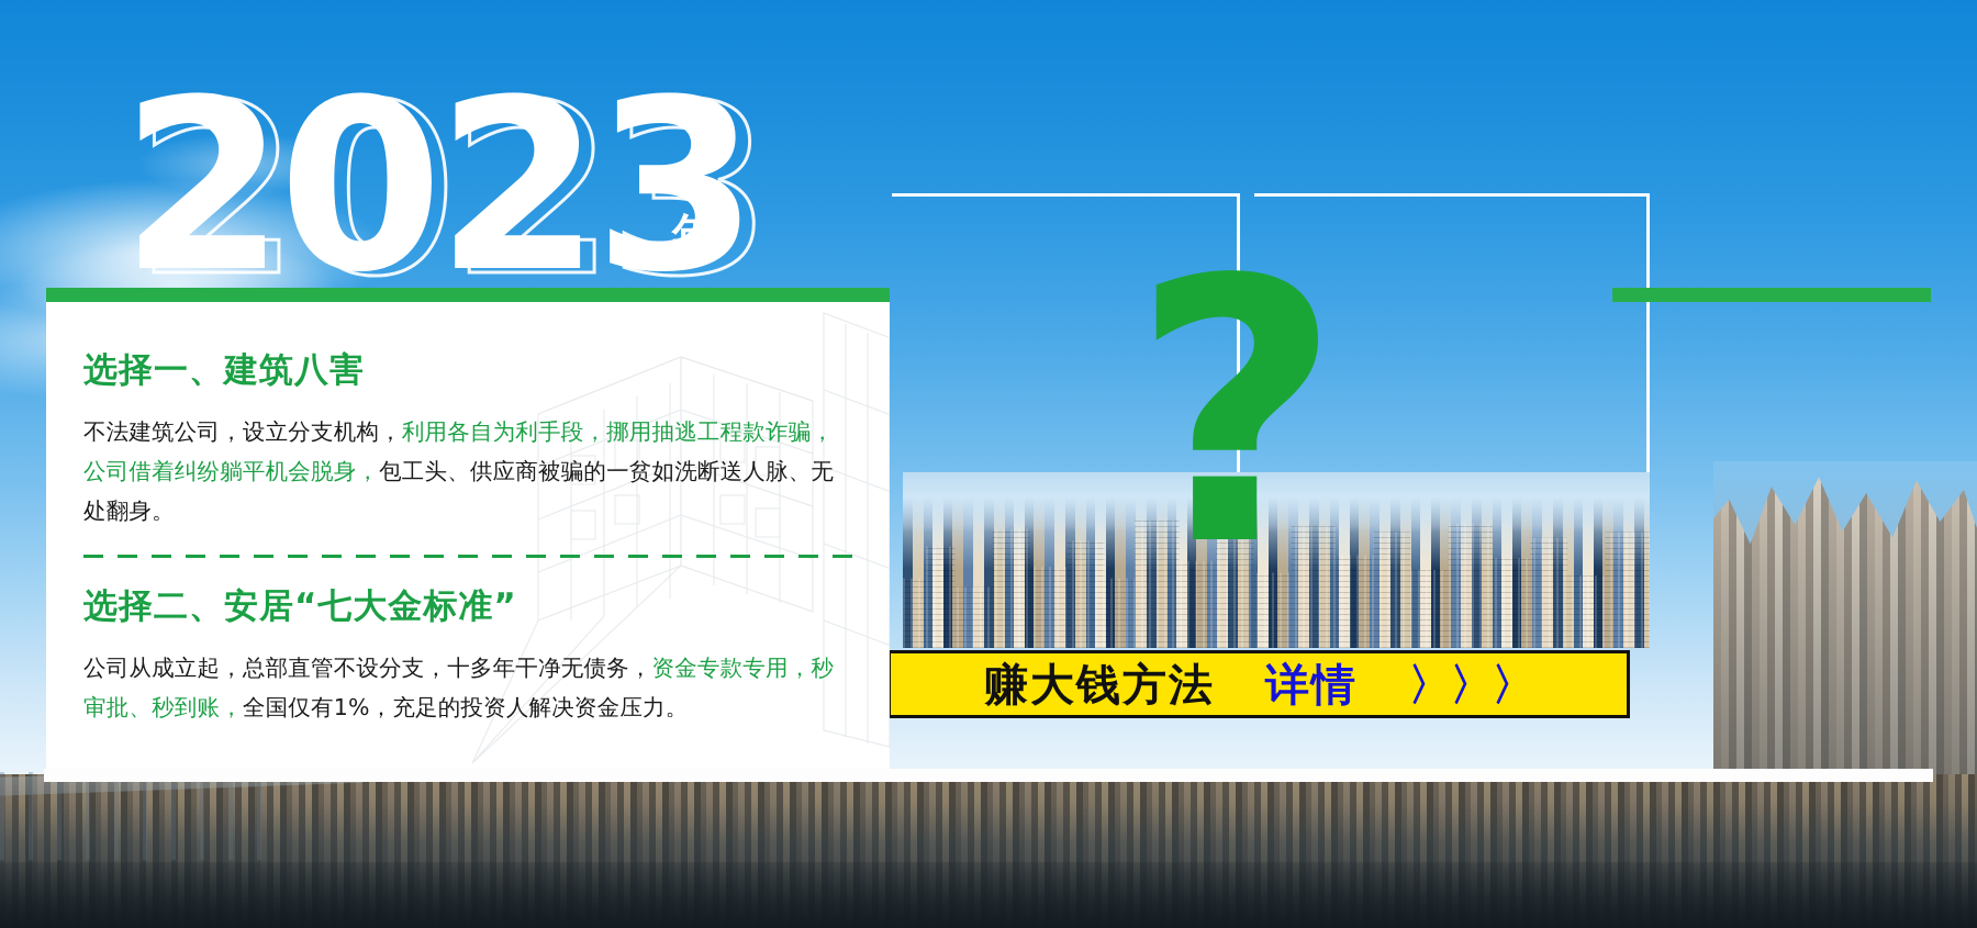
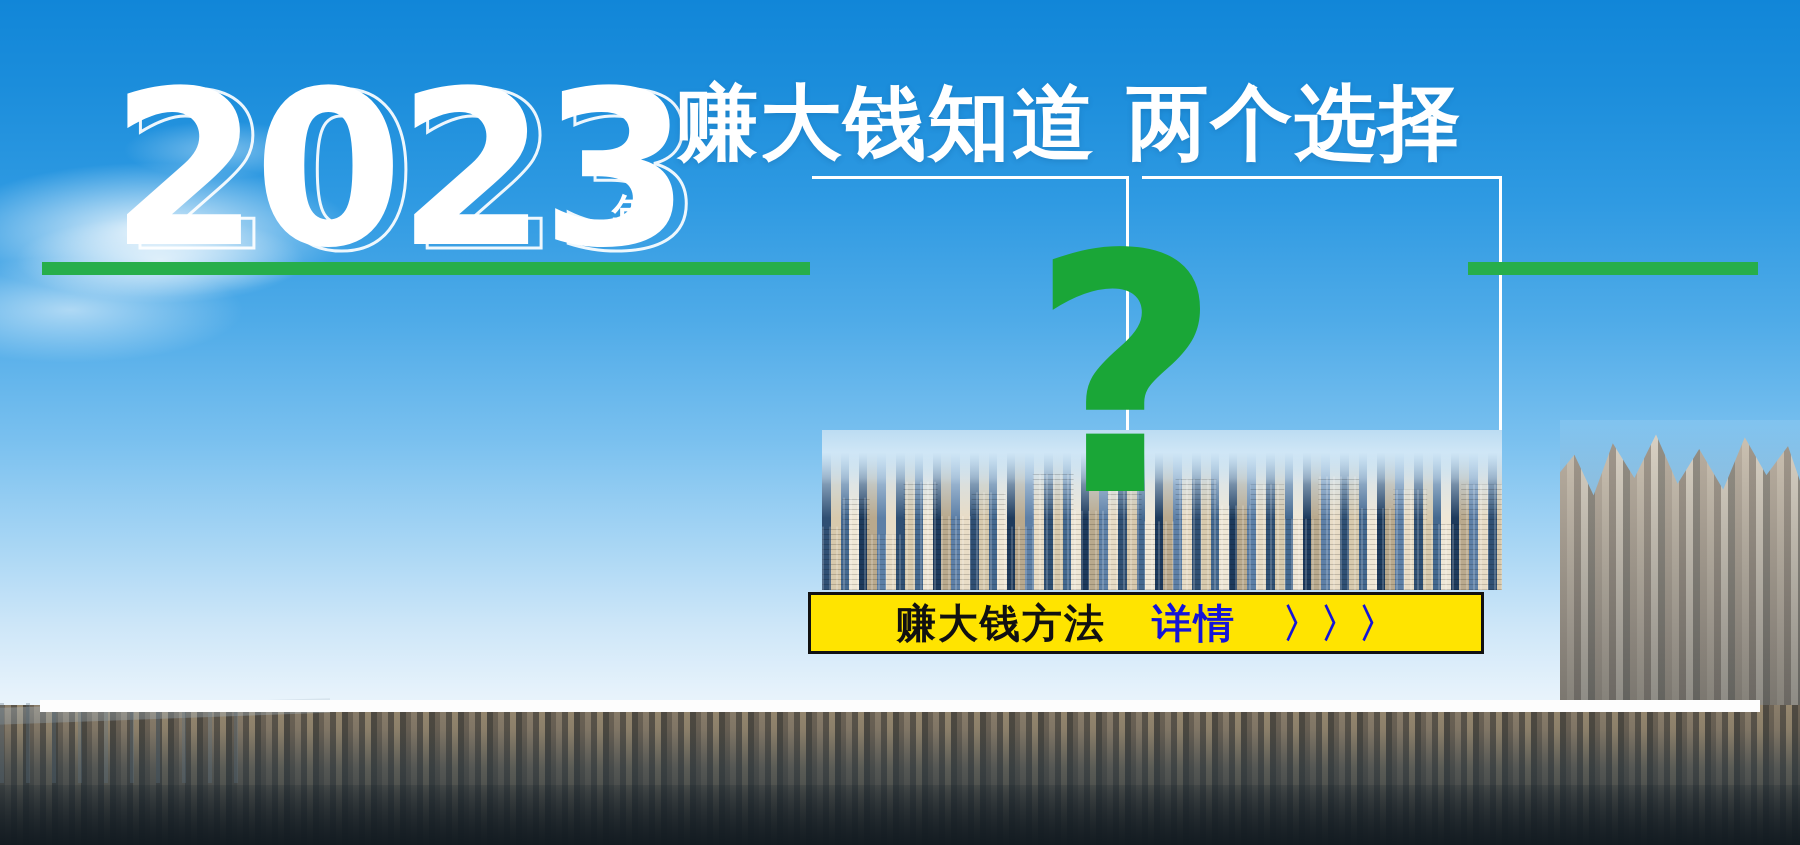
  2023
  年
+ 赚大钱知道 两个选择
  ?
  赚大钱方法
  详情
  〉〉〉
- 选择一、建筑八害
- 不法建筑公司，设立分支机构，利用各自为利手段，挪用抽逃工程款诈骗，公司借着纠纷躺平机会脱身，包工头、供应商被骗的一贫如洗断送人脉、无处翻身。
- 选择二、安居“七大金标准”
- 公司从成立起，总部直管不设分支，十多年干净无债务，资金专款专用，秒审批、秒到账，全国仅有1%，充足的投资人解决资金压力。
